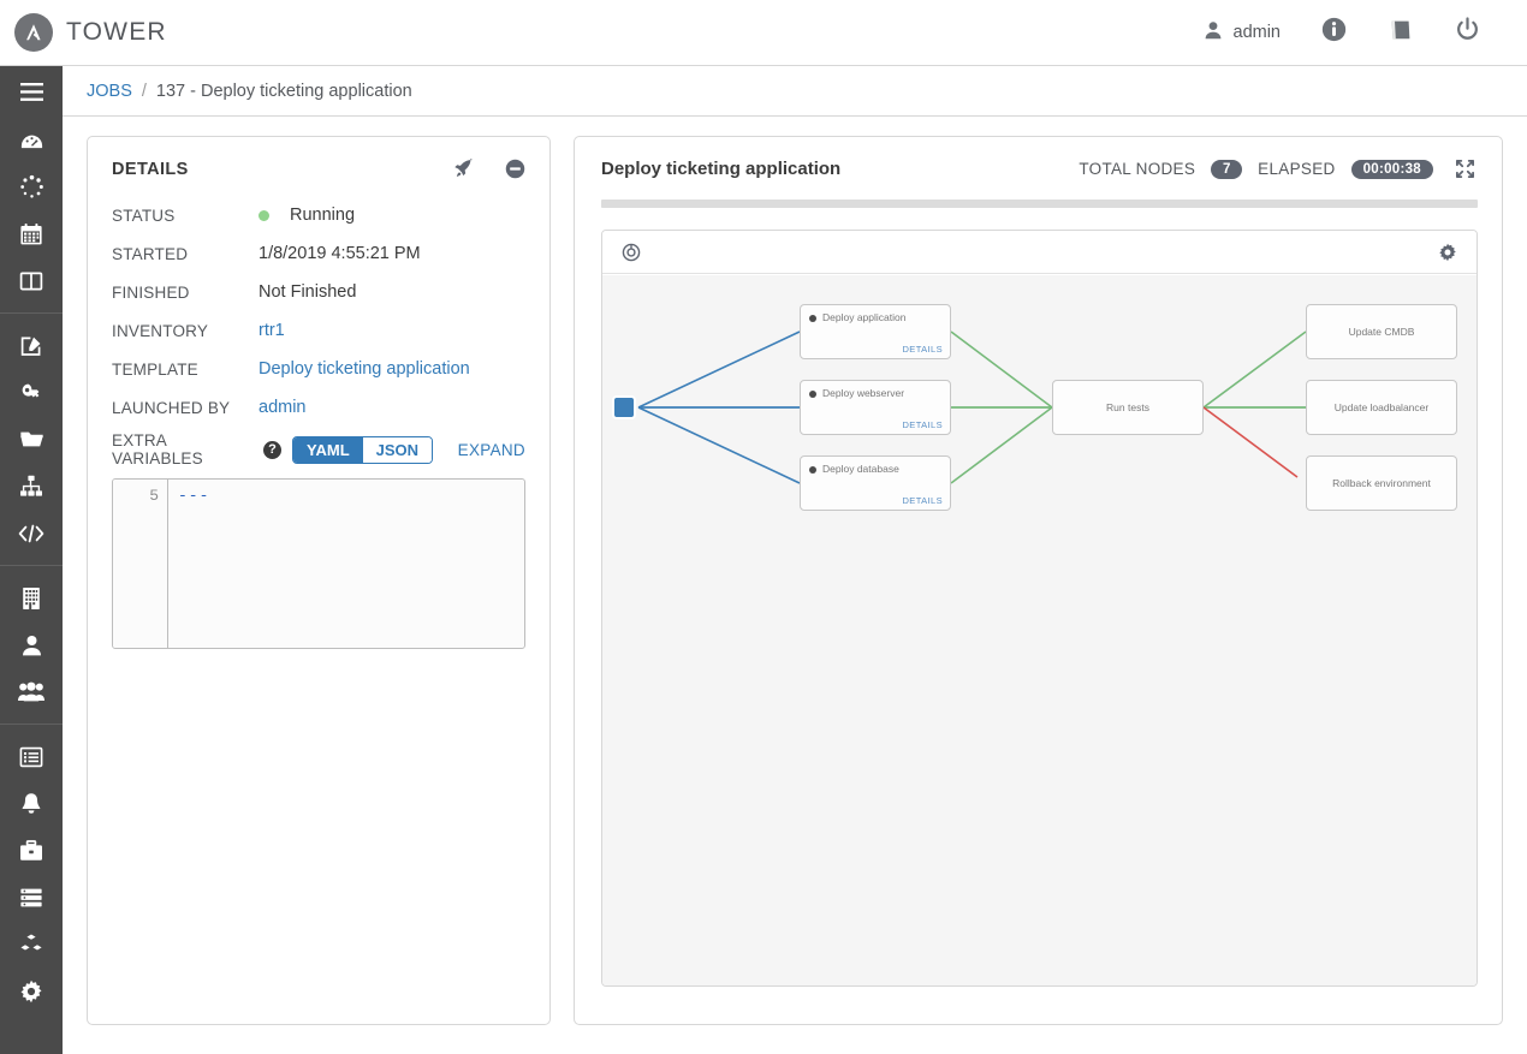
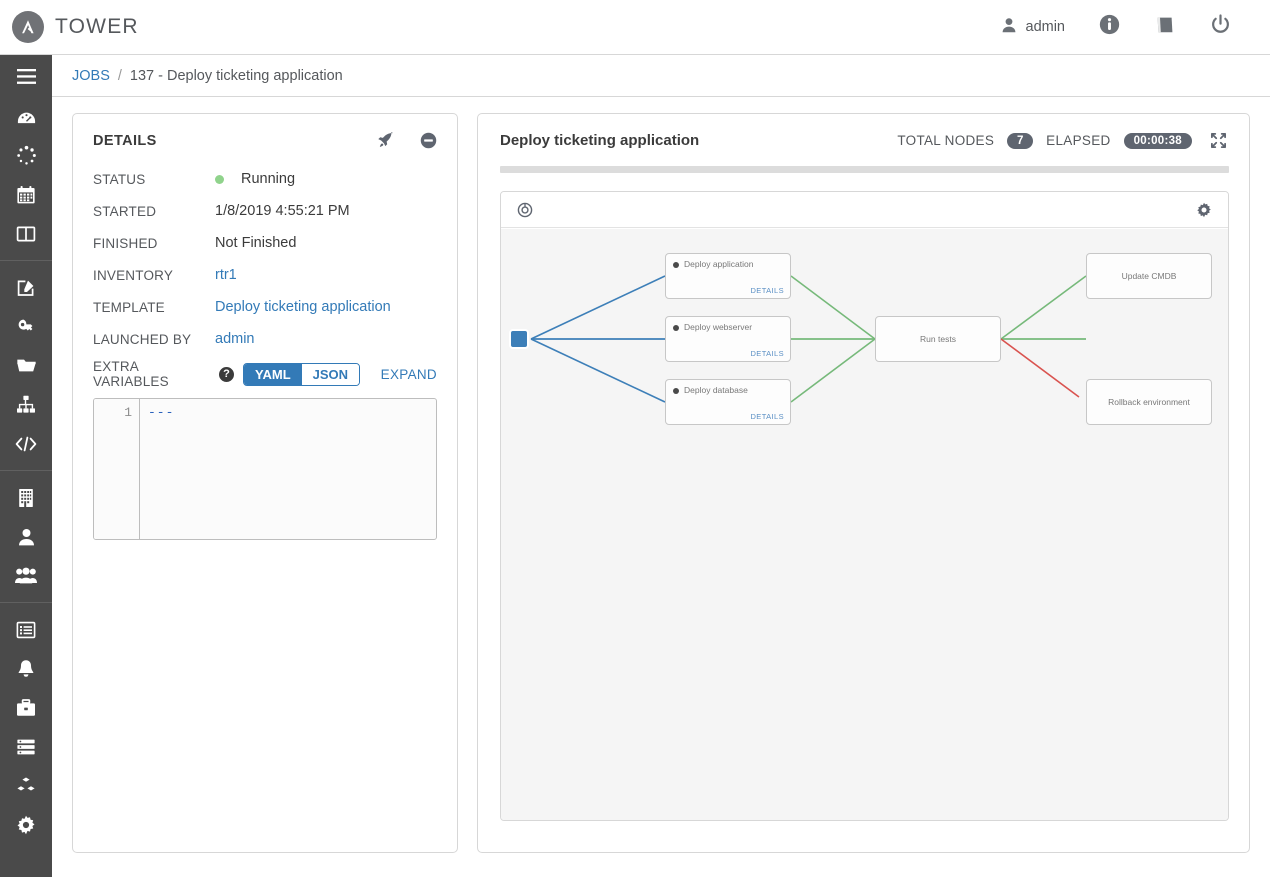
  TOWER
  admin
  JOBS
  /
  137 - Deploy ticketing application
  DETAILS
  STATUS
  Running
  STARTED
  1/8/2019 4:55:21 PM
  FINISHED
  Not Finished
  INVENTORY
  rtr1
  TEMPLATE
  Deploy ticketing application
  LAUNCHED BY
  admin
  EXTRA VARIABLES
  ?
  YAML
  JSON
  EXPAND
- 5
+ 1
  ---
  Deploy ticketing application
  TOTAL NODES
  7
  ELAPSED
  00:00:38
  Deploy application
  DETAILS
  Deploy webserver
  DETAILS
  Deploy database
  DETAILS
  Run tests
  Update CMDB
- Update loadbalancer
  Rollback environment
